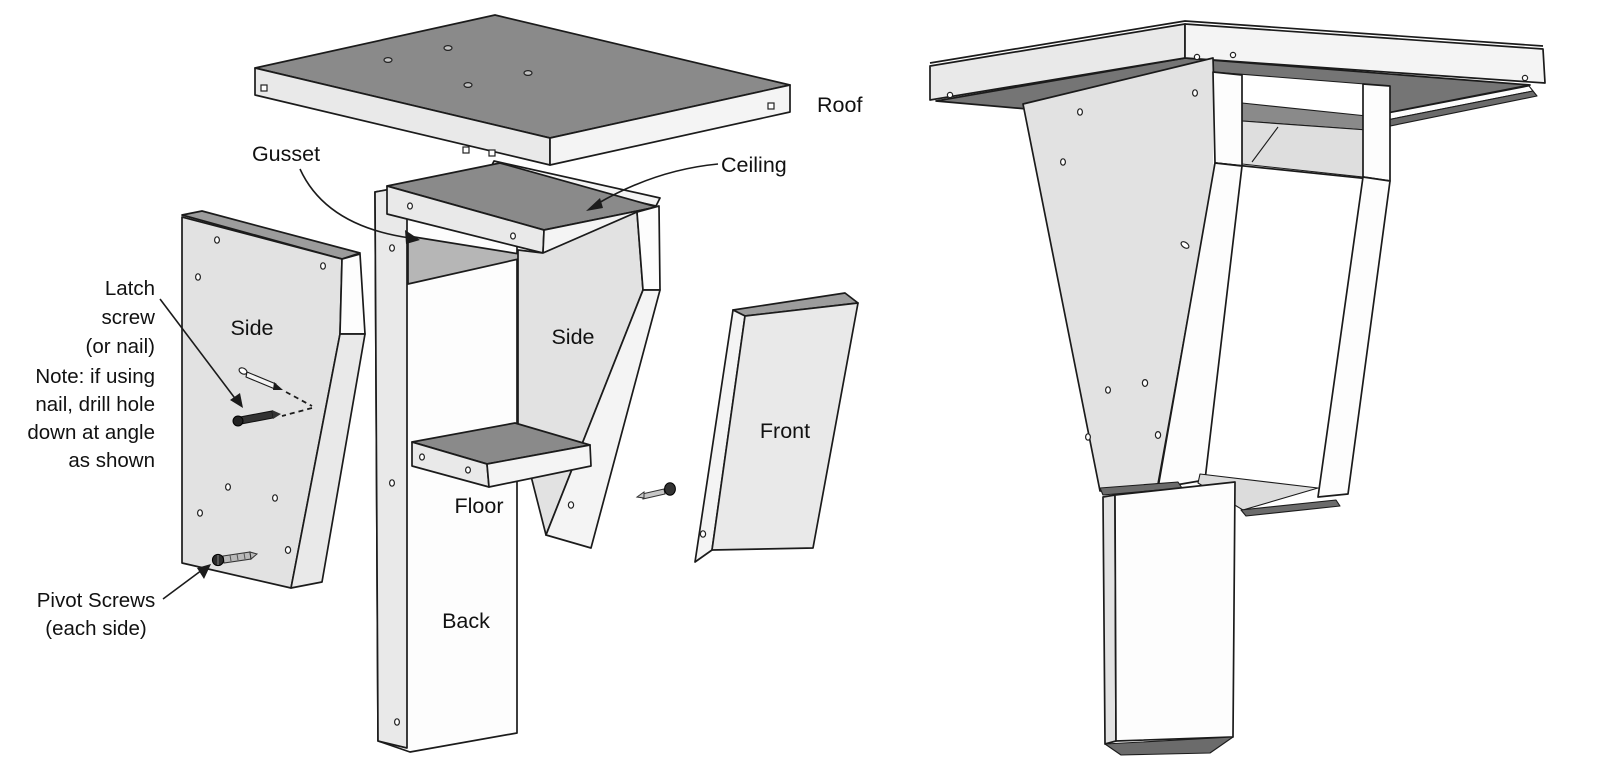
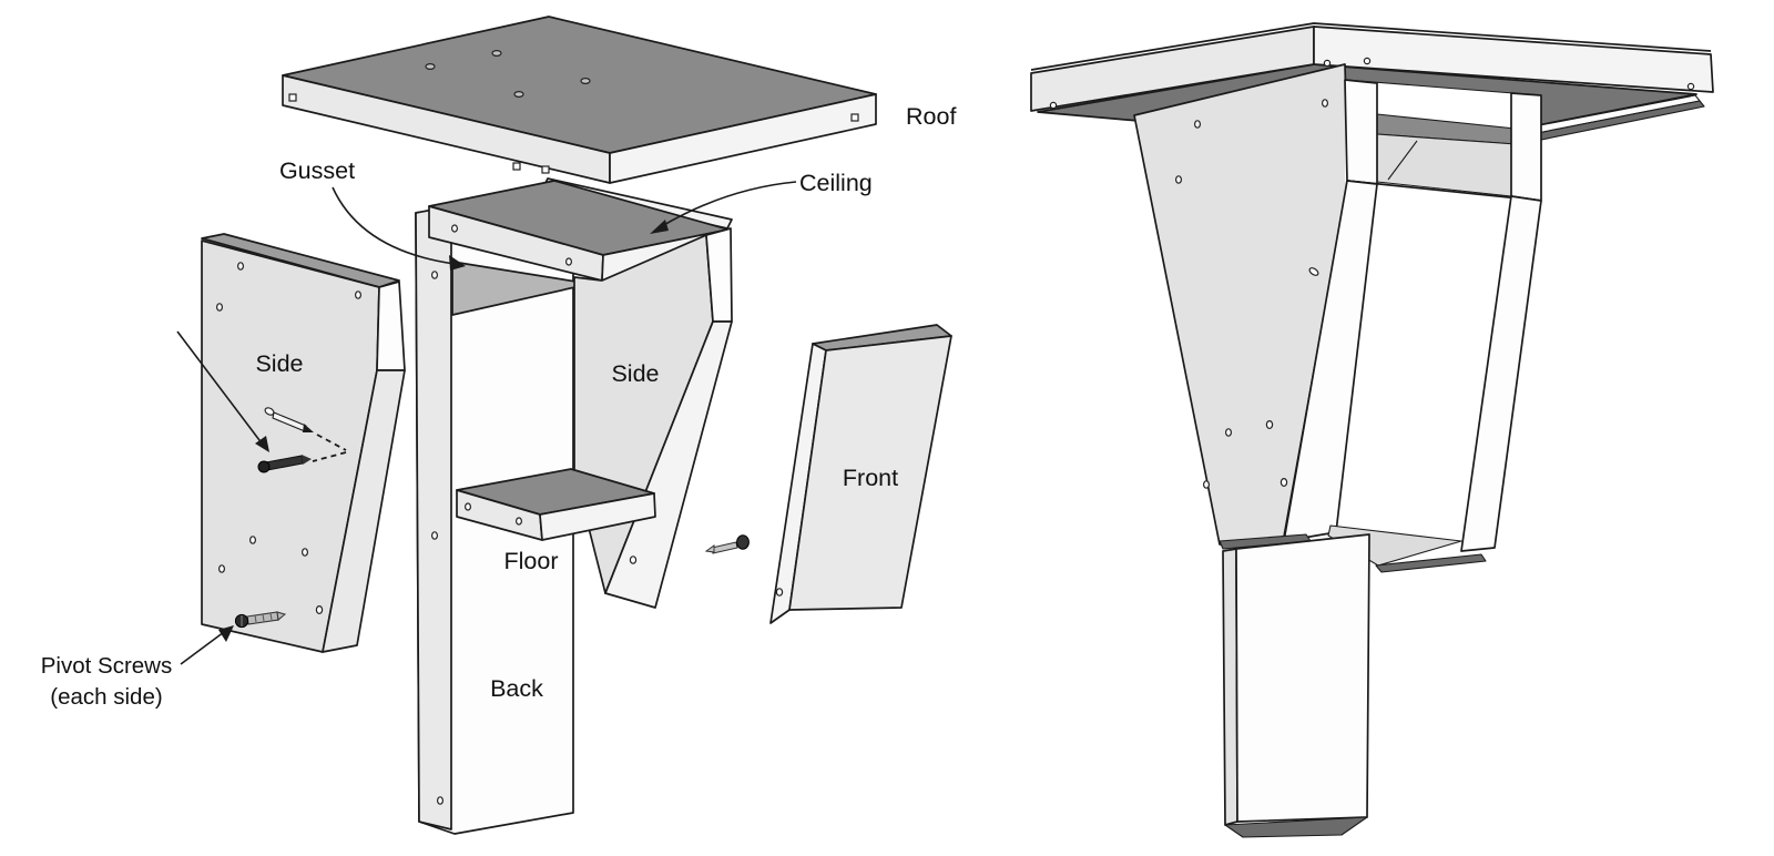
  Roof
  Back
  Side
  Floor
  Gusset
  Ceiling
  Side
- Latch
- screw
- (or nail)
- Note: if using
- nail, drill hole
- down at angle
- as shown
  Pivot Screws
  (each side)
  Front
